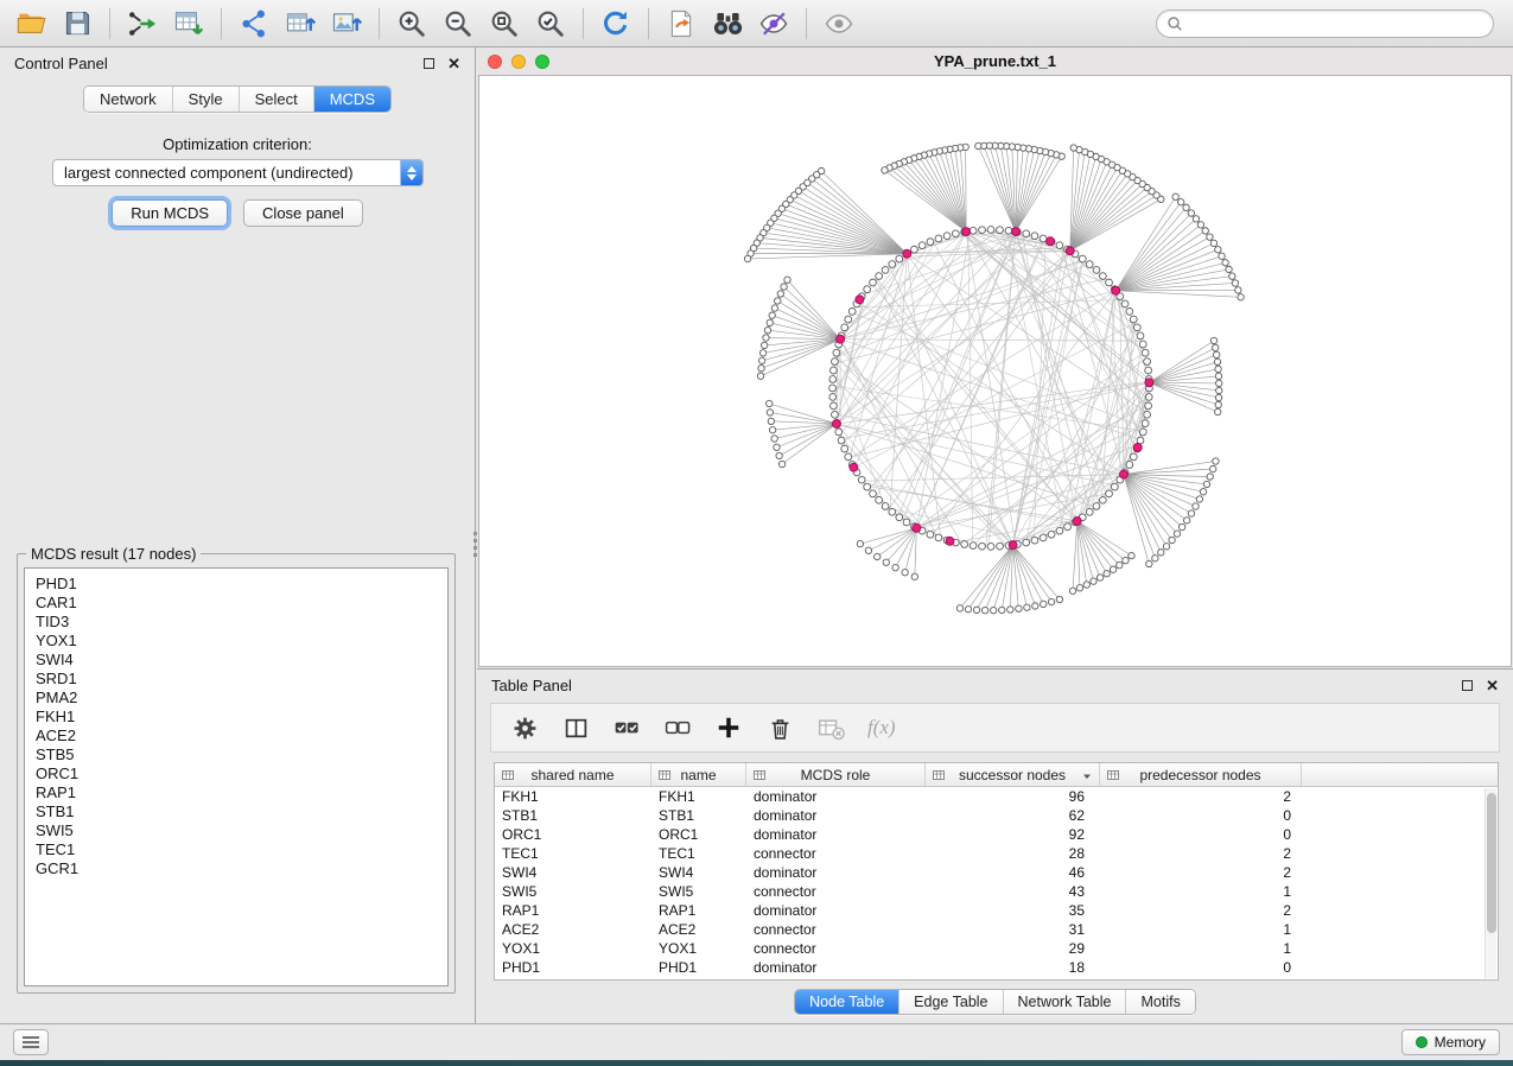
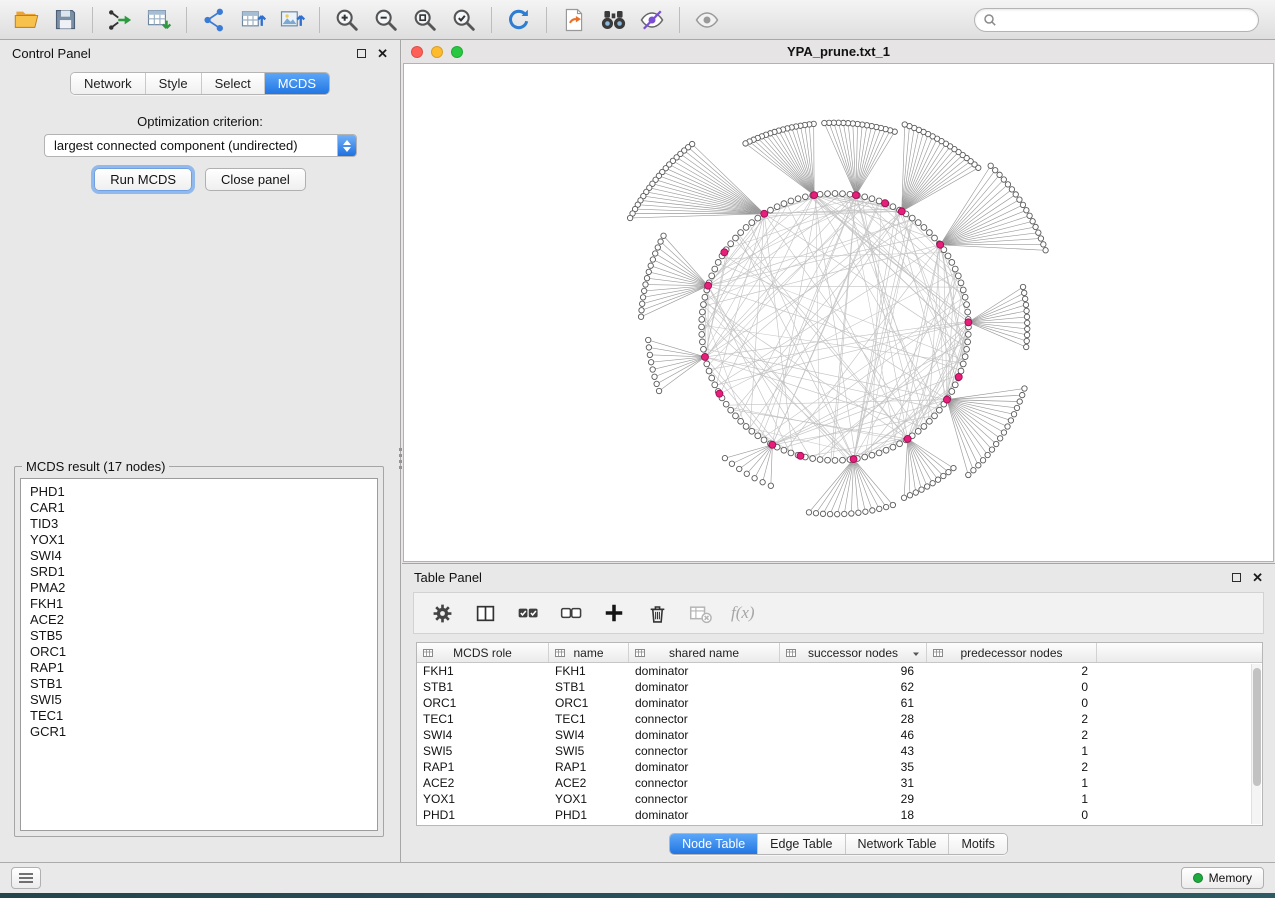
  Control Panel
  ✕
  Network
  Style
  Select
  MCDS
  Optimization criterion:
  largest connected component (undirected)
  Run MCDS
  Close panel
  MCDS result (17 nodes)
  PHD1
  CAR1
  TID3
  YOX1
  SWI4
  SRD1
  PMA2
  FKH1
  ACE2
  STB5
  ORC1
  RAP1
  STB1
  SWI5
  TEC1
  GCR1
  YPA_prune.txt_1
  Table Panel
  ✕
  f(x)
- shared name
+ MCDS role
  name
- MCDS role
+ shared name
  successor nodes
  predecessor nodes
  FKH1
  FKH1
  dominator
  96
  2
  STB1
  STB1
  dominator
  62
  0
  ORC1
  ORC1
  dominator
- 92
+ 61
  0
  TEC1
  TEC1
  connector
  28
  2
  SWI4
  SWI4
  dominator
  46
  2
  SWI5
  SWI5
  connector
  43
  1
  RAP1
  RAP1
  dominator
  35
  2
  ACE2
  ACE2
  connector
  31
  1
  YOX1
  YOX1
  connector
  29
  1
  PHD1
  PHD1
  dominator
  18
  0
  Node Table
  Edge Table
  Network Table
  Motifs
  Memory
